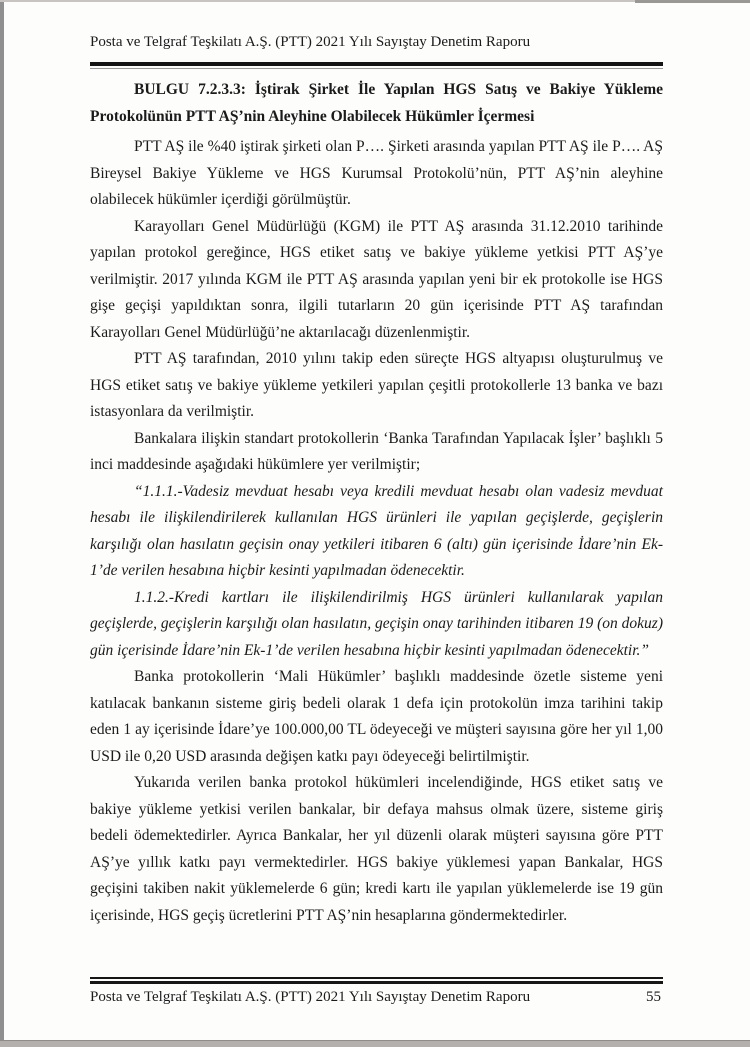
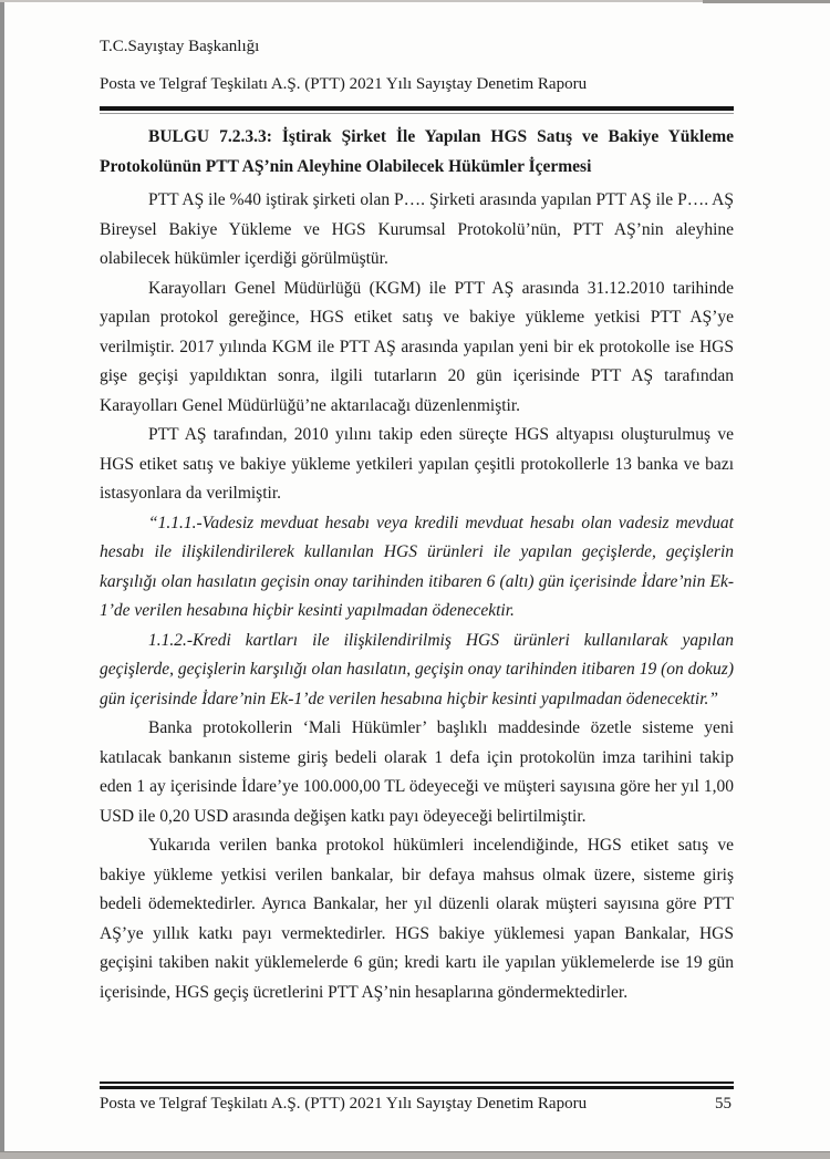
+ T.C.Sayıştay Başkanlığı
  Posta ve Telgraf Teşkilatı A.Ş. (PTT) 2021 Yılı Sayıştay Denetim Raporu
  BULGU 7.2.3.3: İştirak Şirket İle Yapılan HGS Satış ve Bakiye Yükleme Protokolünün PTT AŞ’nin Aleyhine Olabilecek Hükümler İçermesi
  PTT AŞ ile %40 iştirak şirketi olan P…. Şirketi arasında yapılan PTT AŞ ile P…. AŞ Bireysel Bakiye Yükleme ve HGS Kurumsal Protokolü’nün, PTT AŞ’nin aleyhine olabilecek hükümler içerdiği görülmüştür.
  Karayolları Genel Müdürlüğü (KGM) ile PTT AŞ arasında 31.12.2010 tarihinde yapılan protokol gereğince, HGS etiket satış ve bakiye yükleme yetkisi PTT AŞ’ye verilmiştir. 2017 yılında KGM ile PTT AŞ arasında yapılan yeni bir ek protokolle ise HGS gişe geçişi yapıldıktan sonra, ilgili tutarların 20 gün içerisinde PTT AŞ tarafından Karayolları Genel Müdürlüğü’ne aktarılacağı düzenlenmiştir.
  PTT AŞ tarafından, 2010 yılını takip eden süreçte HGS altyapısı oluşturulmuş ve HGS etiket satış ve bakiye yükleme yetkileri yapılan çeşitli protokollerle 13 banka ve bazı istasyonlara da verilmiştir.
- Bankalara ilişkin standart protokollerin ‘Banka Tarafından Yapılacak İşler’ başlıklı 5 inci maddesinde aşağıdaki hükümlere yer verilmiştir;
- “1.1.1.-Vadesiz mevduat hesabı veya kredili mevduat hesabı olan vadesiz mevduat hesabı ile ilişkilendirilerek kullanılan HGS ürünleri ile yapılan geçişlerde, geçişlerin karşılığı olan hasılatın geçisin onay yetkileri itibaren 6 (altı) gün içerisinde İdare’nin Ek-1’de verilen hesabına hiçbir kesinti yapılmadan ödenecektir.
+ “1.1.1.-Vadesiz mevduat hesabı veya kredili mevduat hesabı olan vadesiz mevduat hesabı ile ilişkilendirilerek kullanılan HGS ürünleri ile yapılan geçişlerde, geçişlerin karşılığı olan hasılatın geçisin onay tarihinden itibaren 6 (altı) gün içerisinde İdare’nin Ek-1’de verilen hesabına hiçbir kesinti yapılmadan ödenecektir.
  1.1.2.-Kredi kartları ile ilişkilendirilmiş HGS ürünleri kullanılarak yapılan geçişlerde, geçişlerin karşılığı olan hasılatın, geçişin onay tarihinden itibaren 19 (on dokuz) gün içerisinde İdare’nin Ek-1’de verilen hesabına hiçbir kesinti yapılmadan ödenecektir.”
  Banka protokollerin ‘Mali Hükümler’ başlıklı maddesinde özetle sisteme yeni katılacak bankanın sisteme giriş bedeli olarak 1 defa için protokolün imza tarihini takip eden 1 ay içerisinde İdare’ye 100.000,00 TL ödeyeceği ve müşteri sayısına göre her yıl 1,00 USD ile 0,20 USD arasında değişen katkı payı ödeyeceği belirtilmiştir.
  Yukarıda verilen banka protokol hükümleri incelendiğinde, HGS etiket satış ve bakiye yükleme yetkisi verilen bankalar, bir defaya mahsus olmak üzere, sisteme giriş bedeli ödemektedirler. Ayrıca Bankalar, her yıl düzenli olarak müşteri sayısına göre PTT AŞ’ye yıllık katkı payı vermektedirler. HGS bakiye yüklemesi yapan Bankalar, HGS geçişini takiben nakit yüklemelerde 6 gün; kredi kartı ile yapılan yüklemelerde ise 19 gün içerisinde, HGS geçiş ücretlerini PTT AŞ’nin hesaplarına göndermektedirler.
  Posta ve Telgraf Teşkilatı A.Ş. (PTT) 2021 Yılı Sayıştay Denetim Raporu
  55
